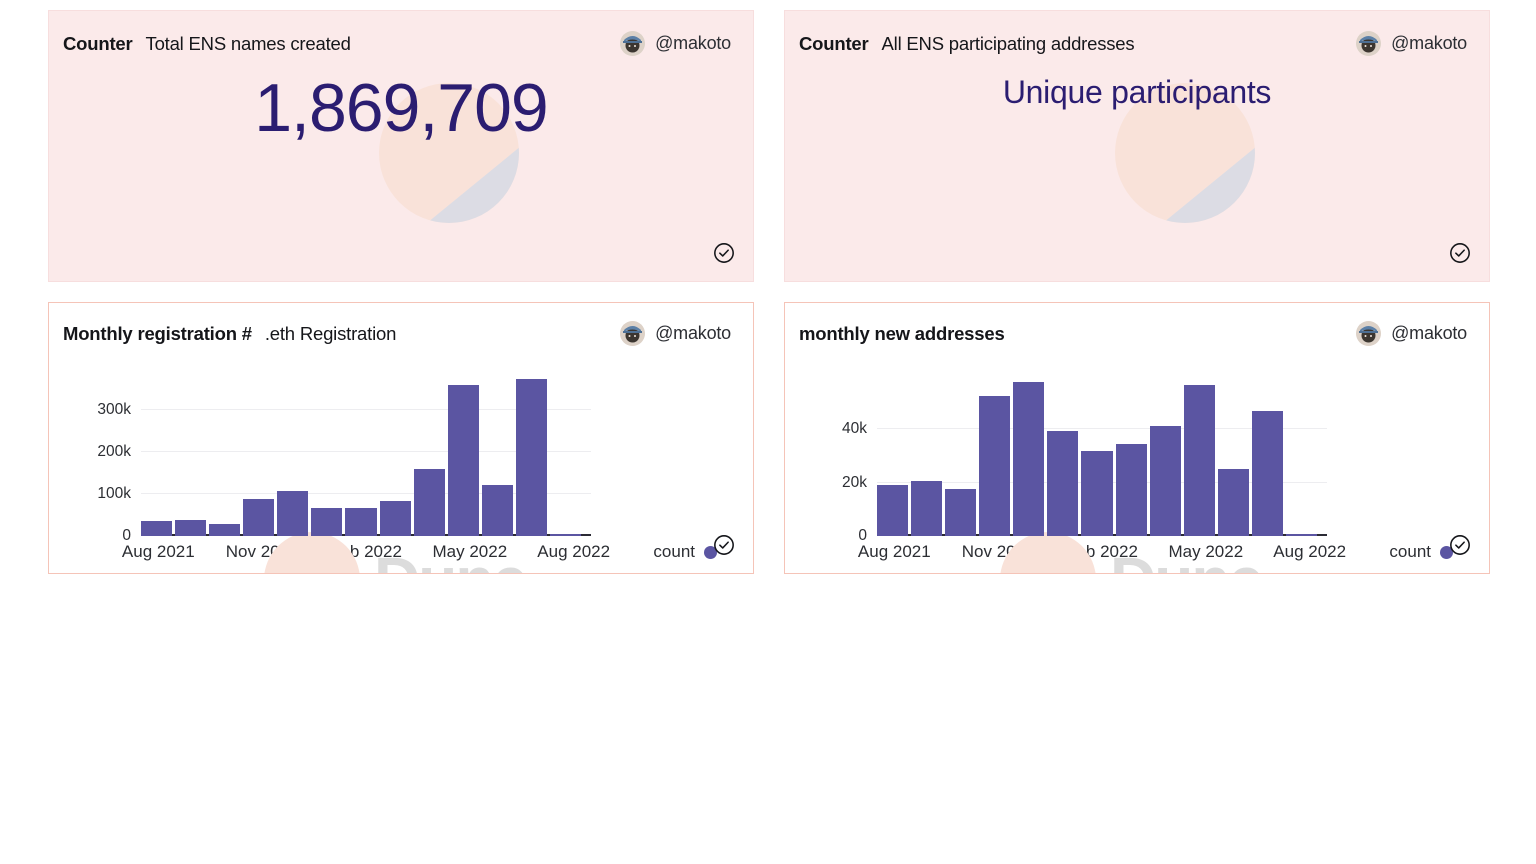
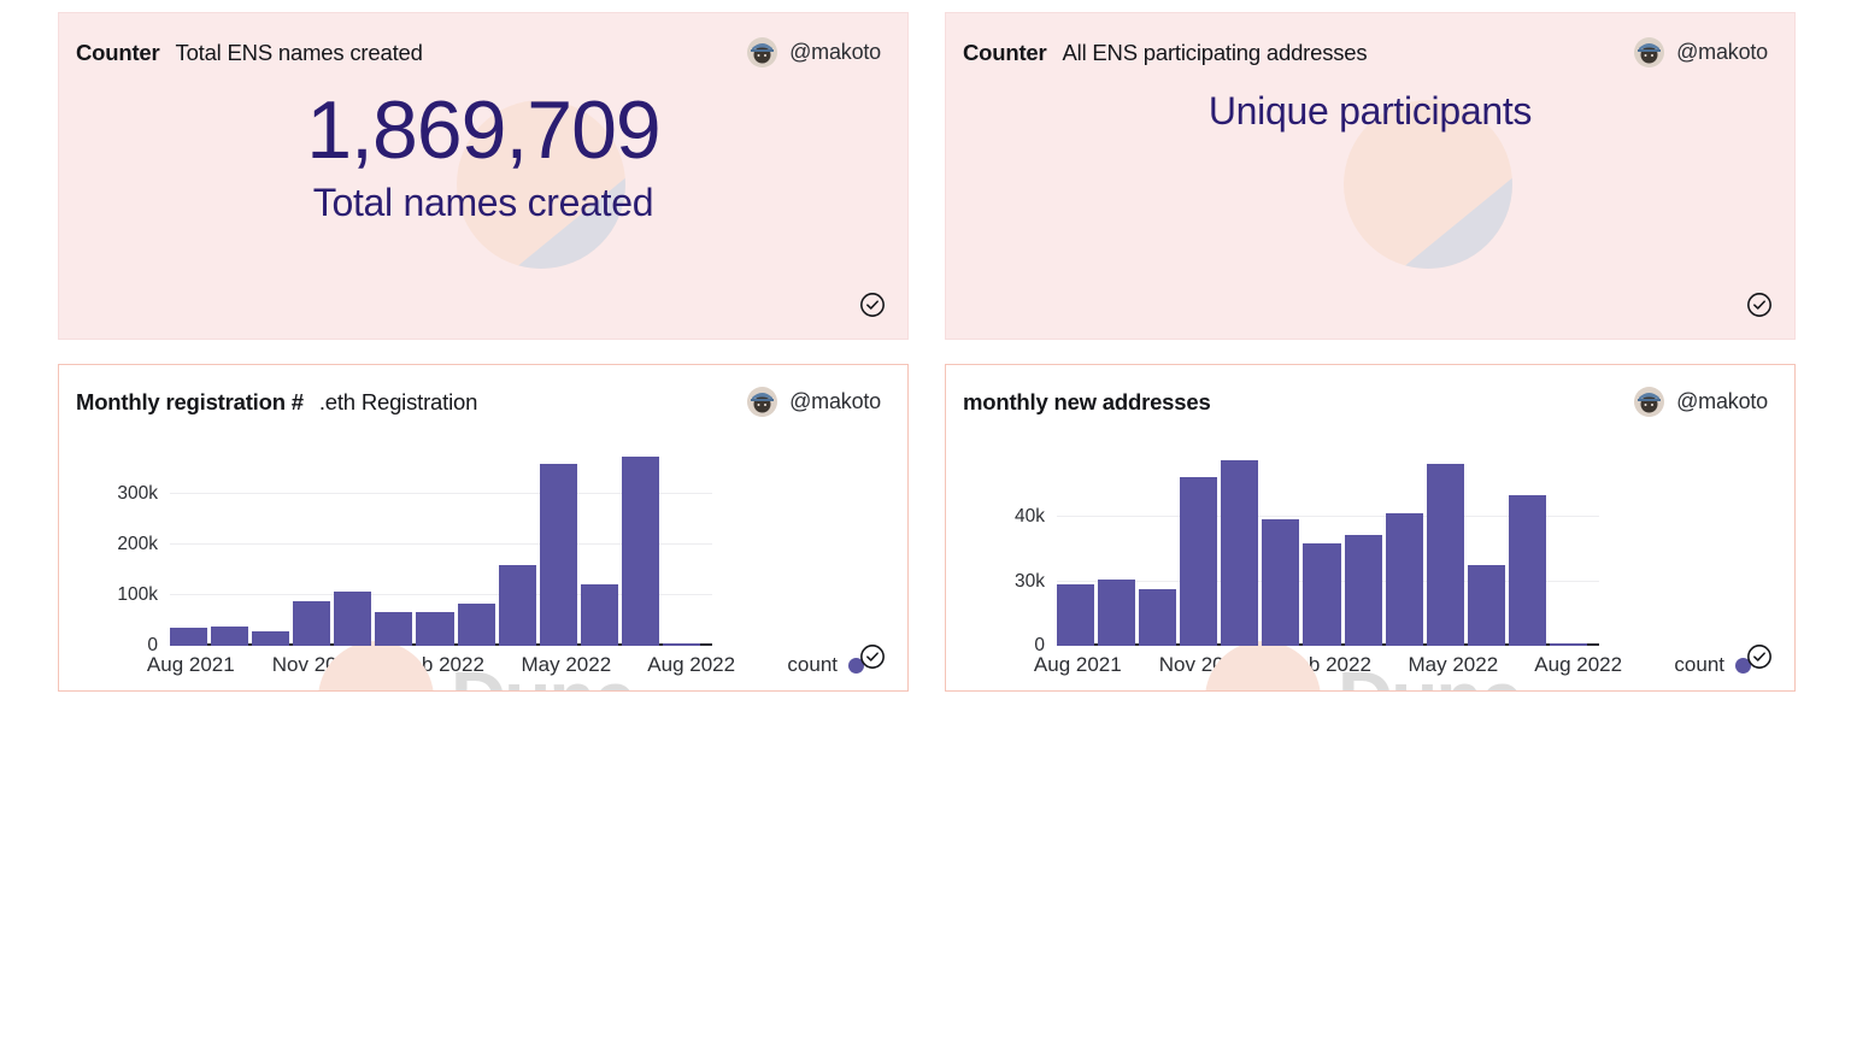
  Counter
  Total ENS names created
  @makoto
  1,869,709
+ Total names created
  Counter
  All ENS participating addresses
  @makoto
  Unique participants
  Monthly registration #
  .eth Registration
  @makoto
  0
  100k
  200k
  300k
  Aug 2021
  b 2022
  May 2022
  Aug 2022
  count
  monthly new addresses
  @makoto
  0
- 20k
+ 30k
  40k
  Aug 2021
  b 2022
  May 2022
  Aug 2022
  count
